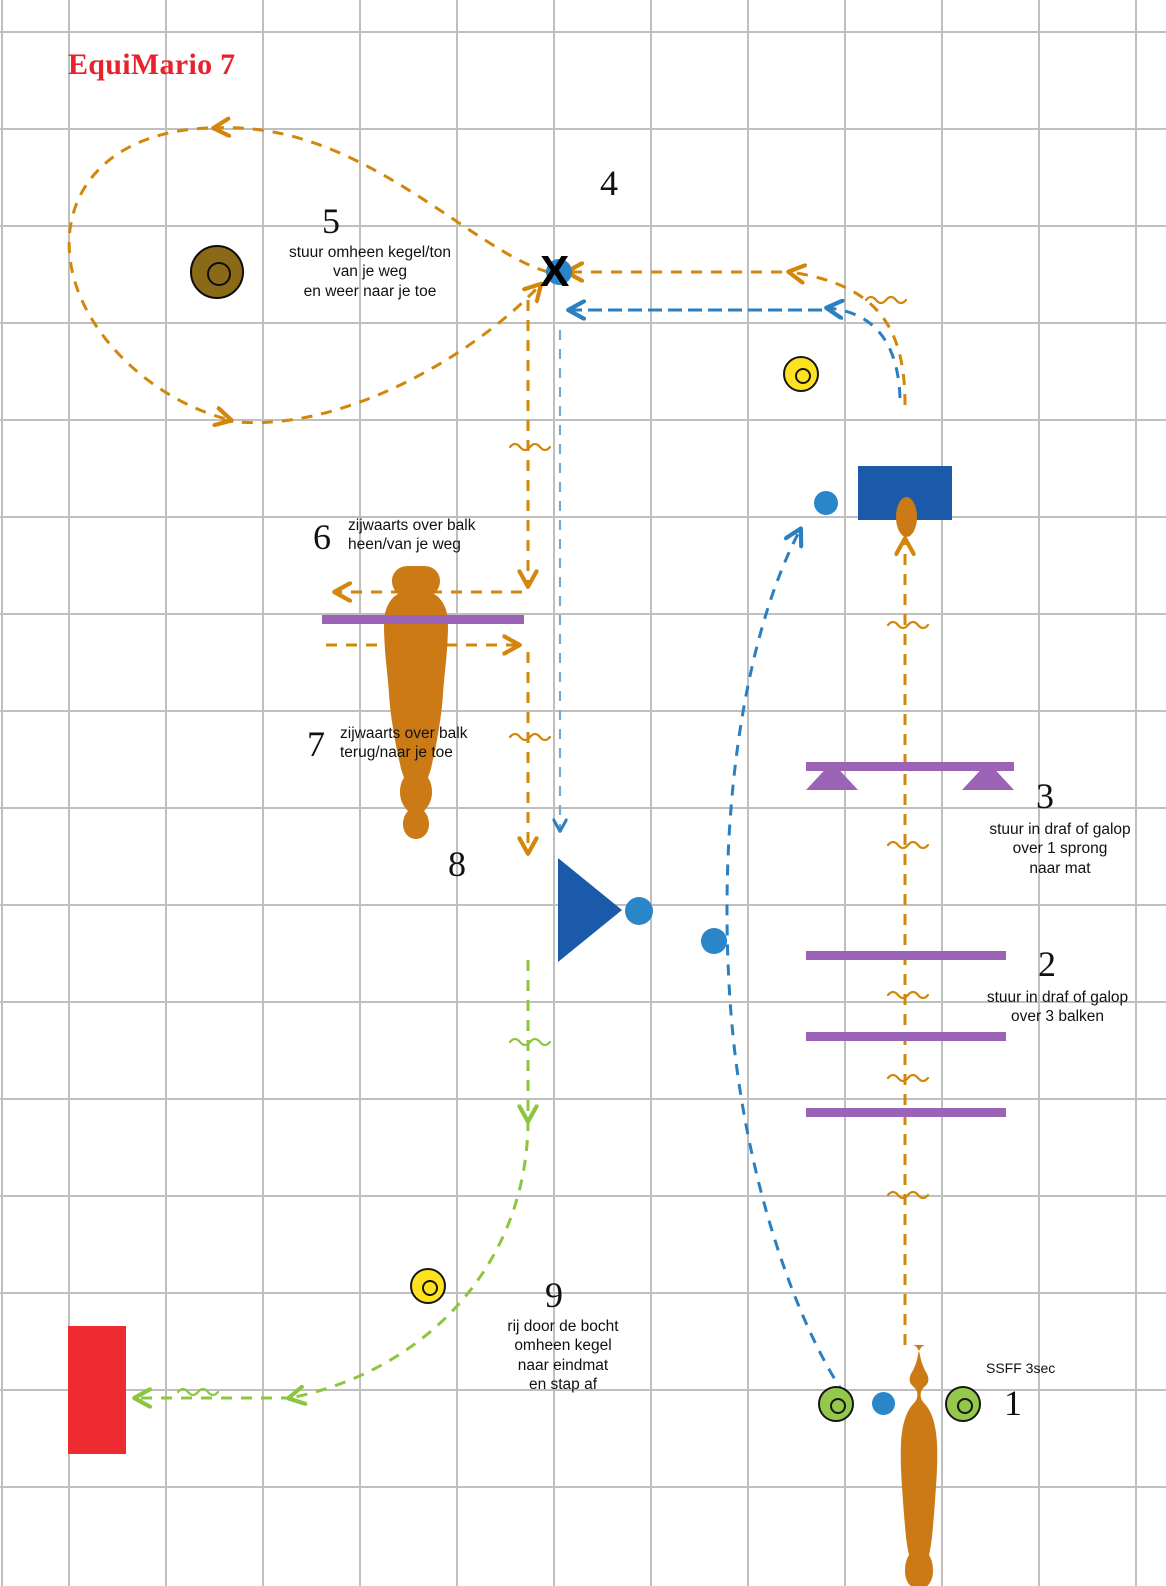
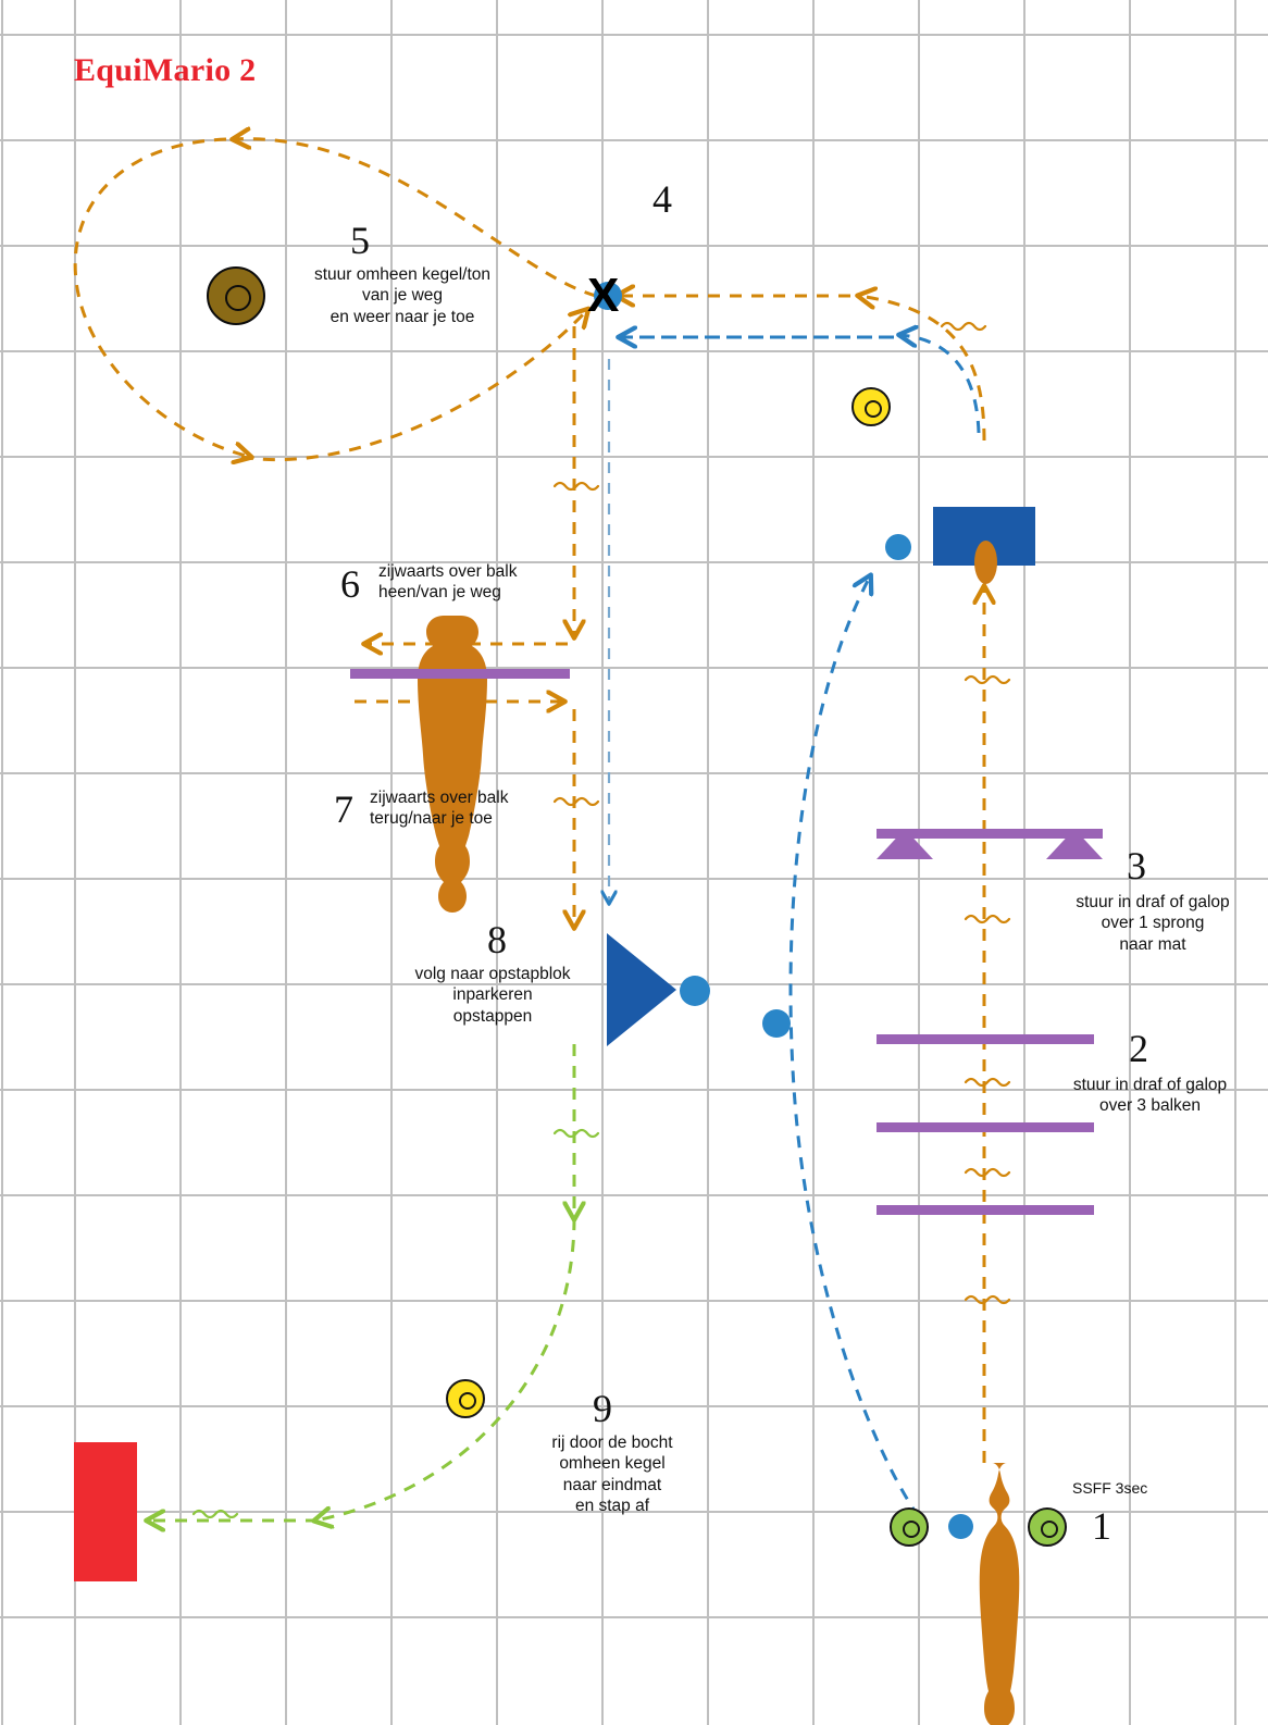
- EquiMario 7
+ EquiMario 2
  5
  stuur omheen kegel/ton
  van je weg
  en weer naar je toe
  4
  X
  6
  zijwaarts over balk
  heen/van je weg
  7
  zijwaarts over balk
  terug/naar je toe
  3
  stuur in draf of galop
  over 1 sprong
  naar mat
  8
+ volg naar opstapblok
+ inparkeren
+ opstappen
  2
  stuur in draf of galop
  over 3 balken
  9
  rij door de bocht
  omheen kegel
  naar eindmat
  en stap af
  SSFF 3sec
  1
